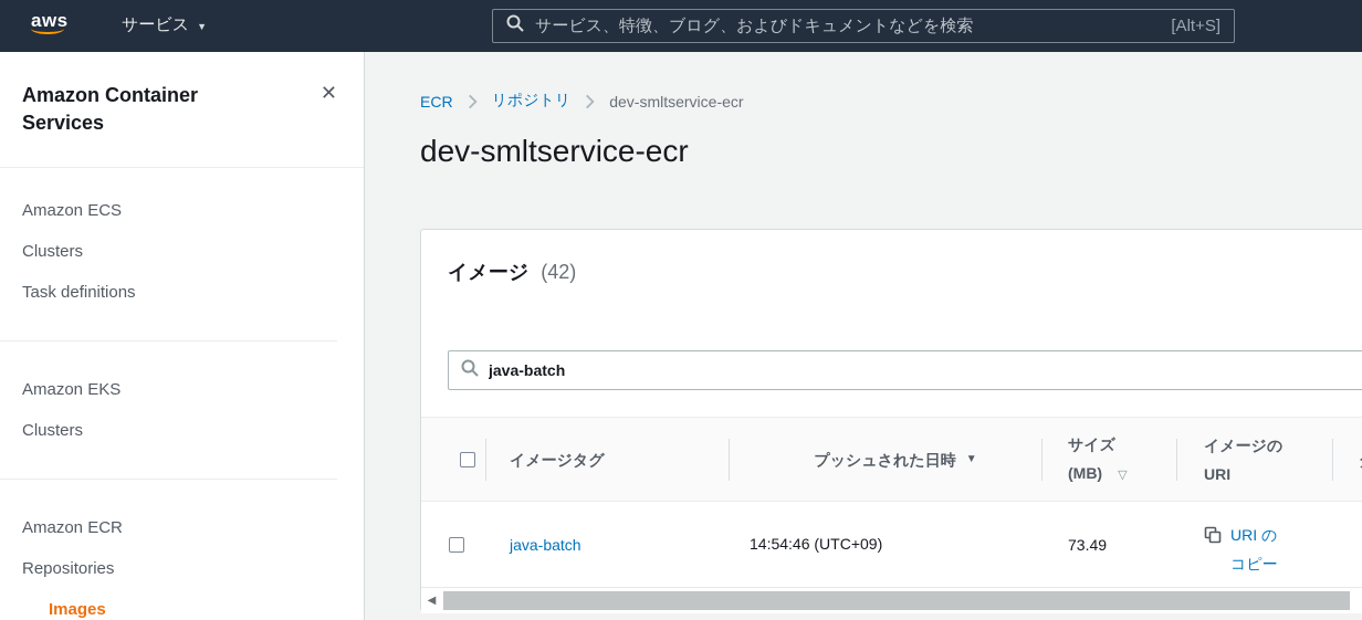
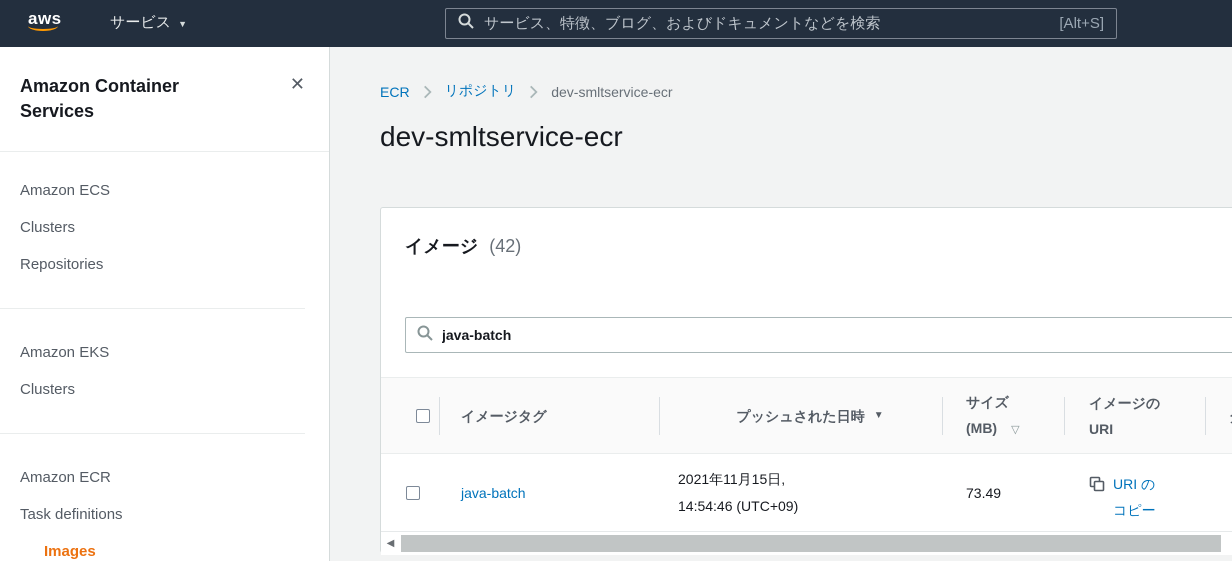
  aws
  サービス
  ▼
  サービス、特徴、ブログ、およびドキュメントなどを検索
  [Alt+S]
  Amazon Container Services
  ✕
  Amazon ECS
  Clusters
- Task definitions
+ Repositories
  Amazon EKS
  Clusters
  Amazon ECR
- Repositories
+ Task definitions
  Images
  ECR
  リポジトリ
  dev-smltservice-ecr
  dev-smltservice-ecr
  イメージ (42)
  java-batch
  イメージタグ
  プッシュされた日時
  ▼
  サイズ
  (MB) ▽
  イメージの
  URI
  java-batch
+ 2021年11月15日,
  14:54:46 (UTC+09)
  73.49
  URI の
  コピー
  ◀
